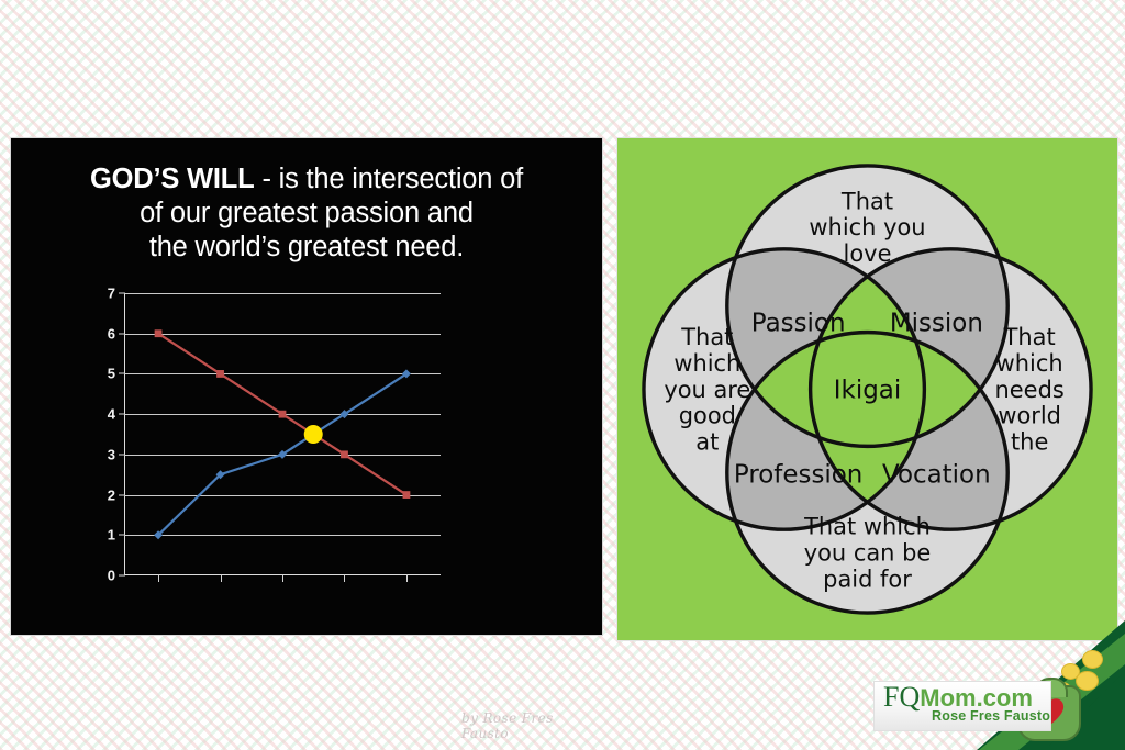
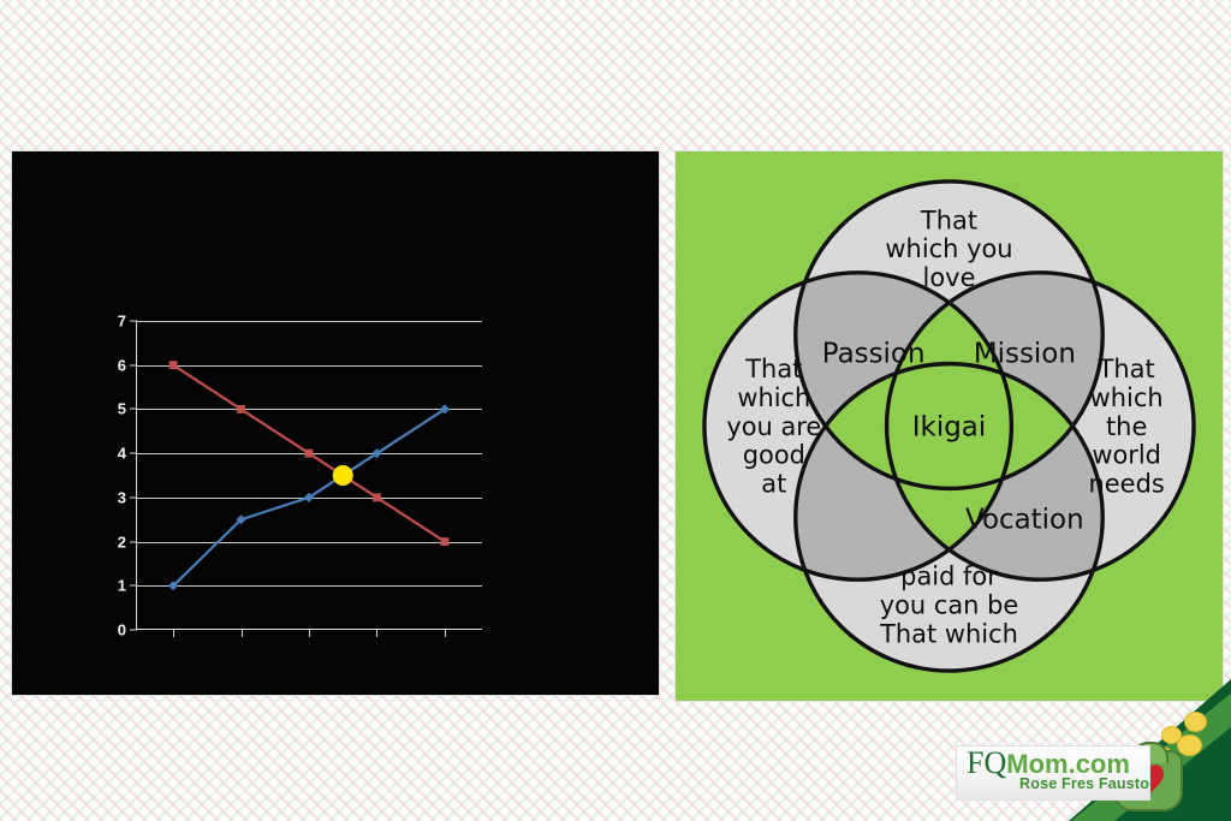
- GOD’S WILL - is the intersection of
- of our greatest passion and
- the world’s greatest need.
  0
  1
  2
  3
  4
  5
  6
  7
- by Rose Fres Fausto
  That
  which you
  love
  That
  which
  you are
  good
  at
  That
  which
- needs
+ the
  world
- the
+ needs
- That which
+ paid for
  you can be
- paid for
+ That which
  Passion
  Mission
- Profession
  Vocation
  Ikigai
  FQMom.com
  Rose Fres Fausto
